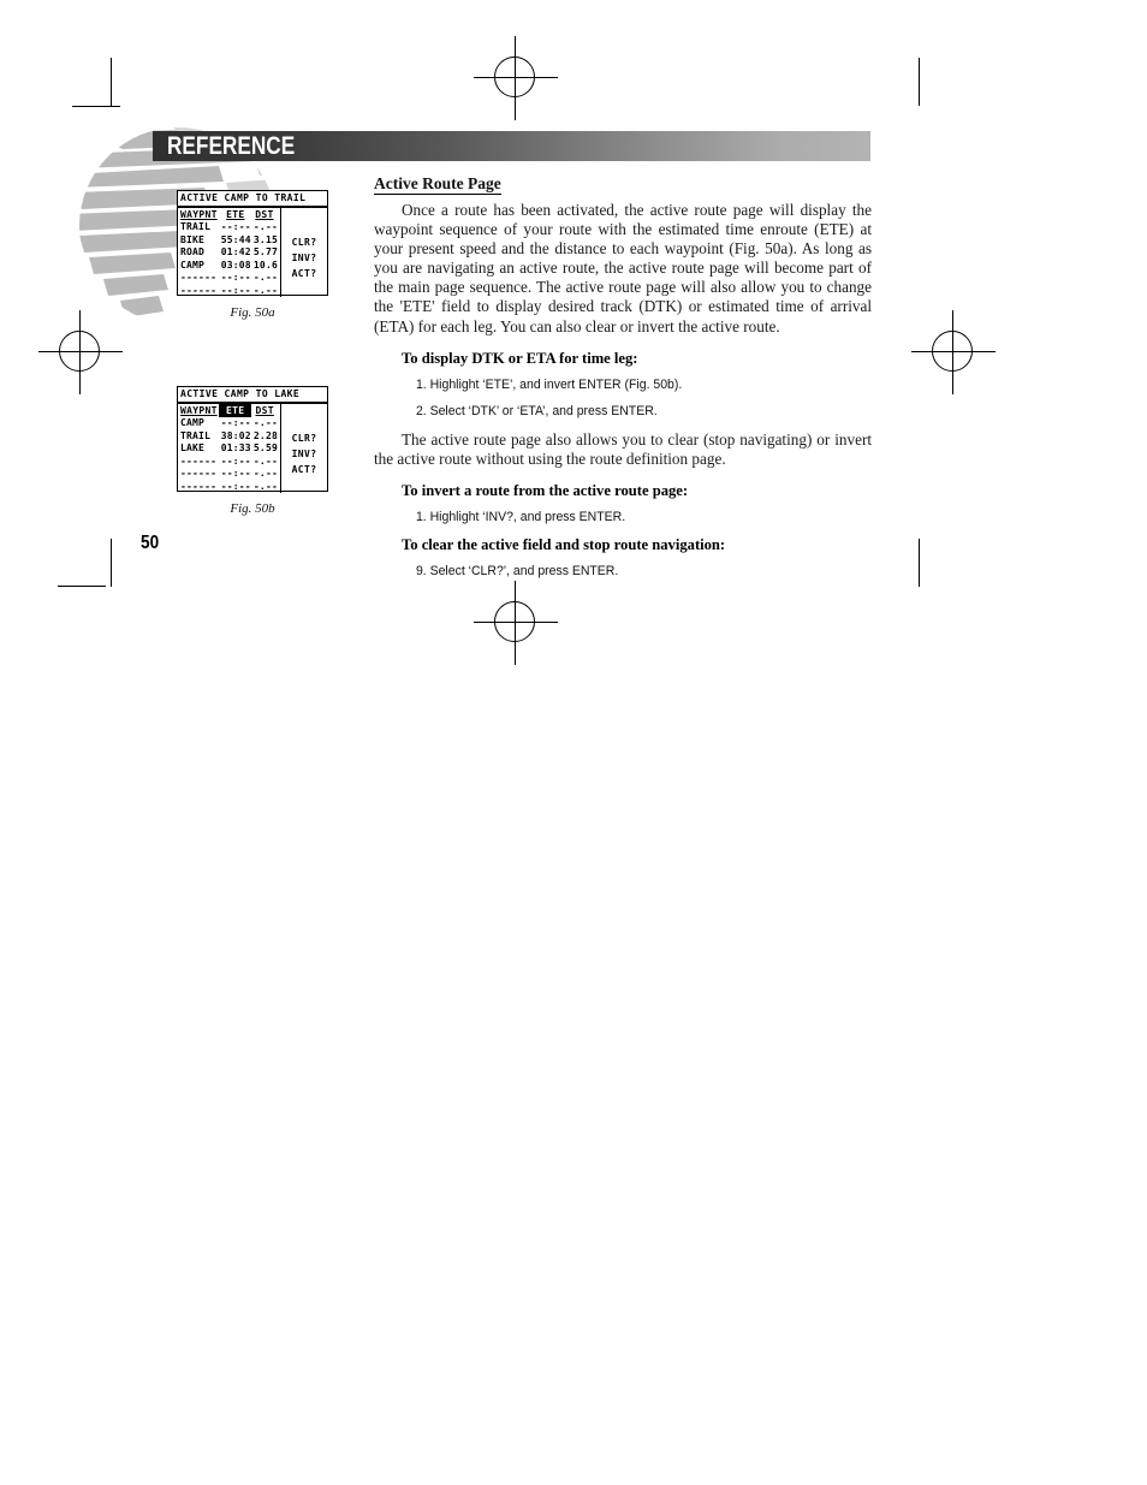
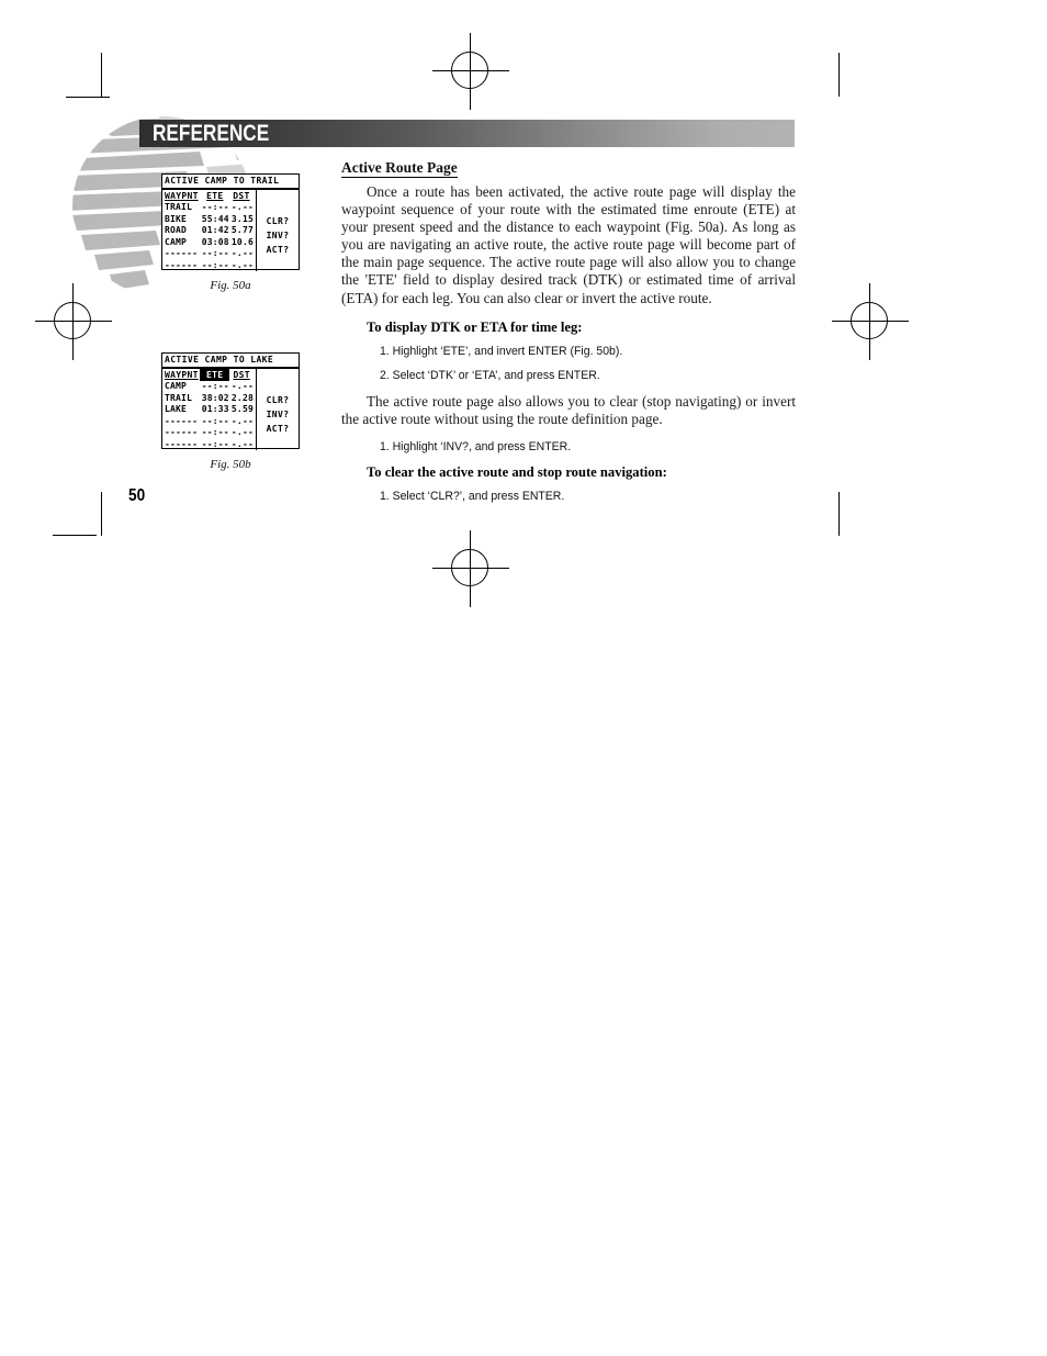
  REFERENCE
  ACTIVE CAMP TO TRAIL
  WAYPNT
  ETE
  DST
  TRAIL
  --:--
  -.--
  BIKE
  55:44
  3.15
  ROAD
  01:42
  5.77
  CAMP
  03:08
  10.6
  ------
  --:--
  -.--
  ------
  --:--
  -.--
  CLR?
  INV?
  ACT?
  Fig. 50a
  ACTIVE CAMP TO LAKE
  WAYPNT
  ETE
  DST
  CAMP
  --:--
  -.--
  TRAIL
  38:02
  2.28
  LAKE
  01:33
  5.59
  ------
  --:--
  -.--
  ------
  --:--
  -.--
  ------
  --:--
  -.--
  CLR?
  INV?
  ACT?
  Fig. 50b
  50
  Active Route Page
  Once a route has been activated, the active route page will display the waypoint sequence of your route with the estimated time enroute (ETE) at your present speed and the distance to each waypoint (Fig. 50a). As long as you are navigating an active route, the active route page will become part of the main page sequence. The active route page will also allow you to change the 'ETE' field to display desired track (DTK) or estimated time of arrival (ETA) for each leg. You can also clear or invert the active route.
  To display DTK or ETA for time leg:
  1. Highlight ‘ETE’, and invert ENTER (Fig. 50b).
  2. Select ‘DTK’ or ‘ETA’, and press ENTER.
  The active route page also allows you to clear (stop navigating) or invert the active route without using the route definition page.
- To invert a route from the active route page:
  1. Highlight ‘INV?, and press ENTER.
- To clear the active field and stop route navigation:
+ To clear the active route and stop route navigation:
- 9. Select ‘CLR?’, and press ENTER.
+ 1. Select ‘CLR?’, and press ENTER.
